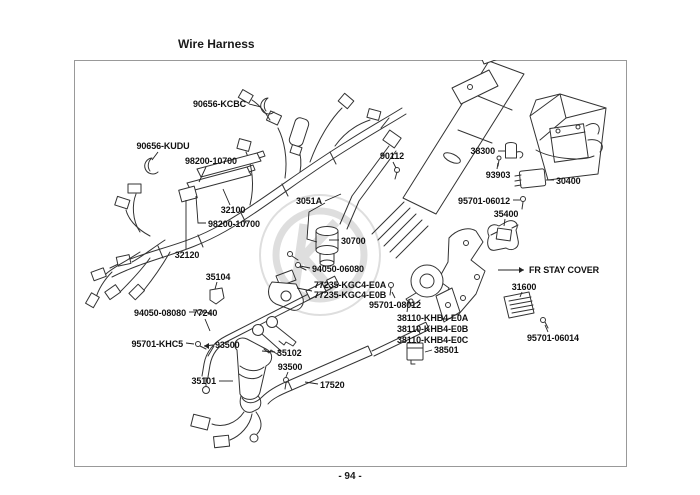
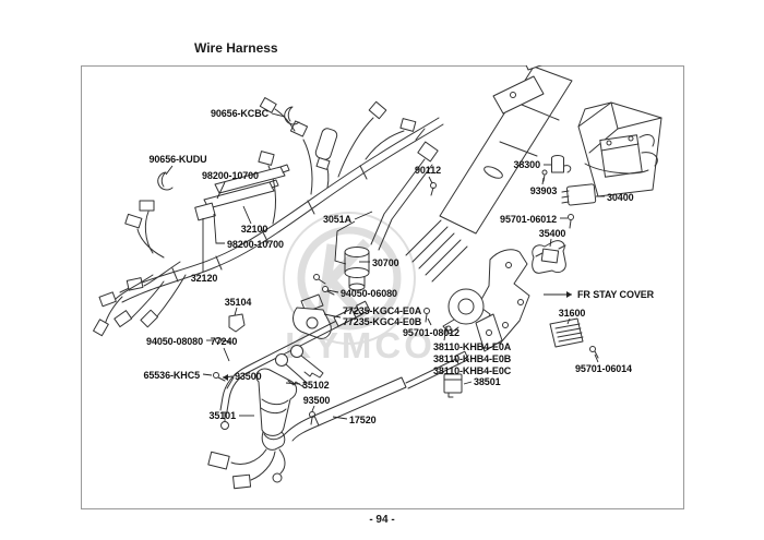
  Wire Harness
+ KYMCO
  90656-KCBC
  90656-KUDU
  98200-10700
  32100
  98200-10700
  32120
  35104
  94050-08080
  77240
- 95701-KHC5
+ 65536-KHC5
  93500
  35102
  93500
  35101
  17520
  90112
  3051A
  30700
  94050-06080
  77235-KGC4-E0A
  77235-KGC4-E0B
  95701-08012
  38110-KHB4-E0A
  38110-KHB4-E0B
  38110-KHB4-E0C
  38501
  38300
  93903
  30400
  95701-06012
  35400
  FR STAY COVER
  31600
  95701-06014
  - 94 -
